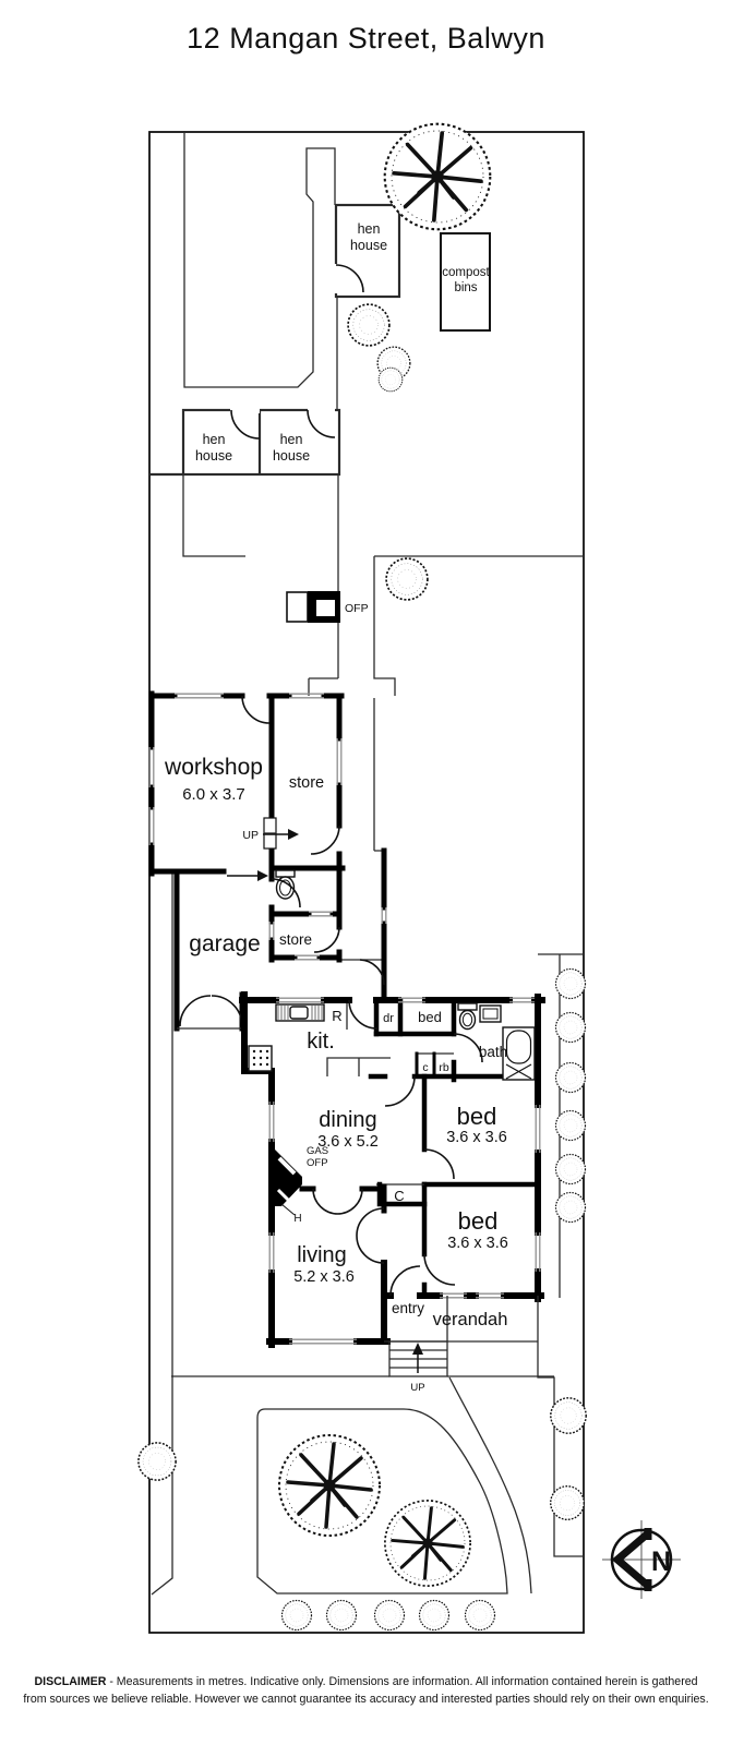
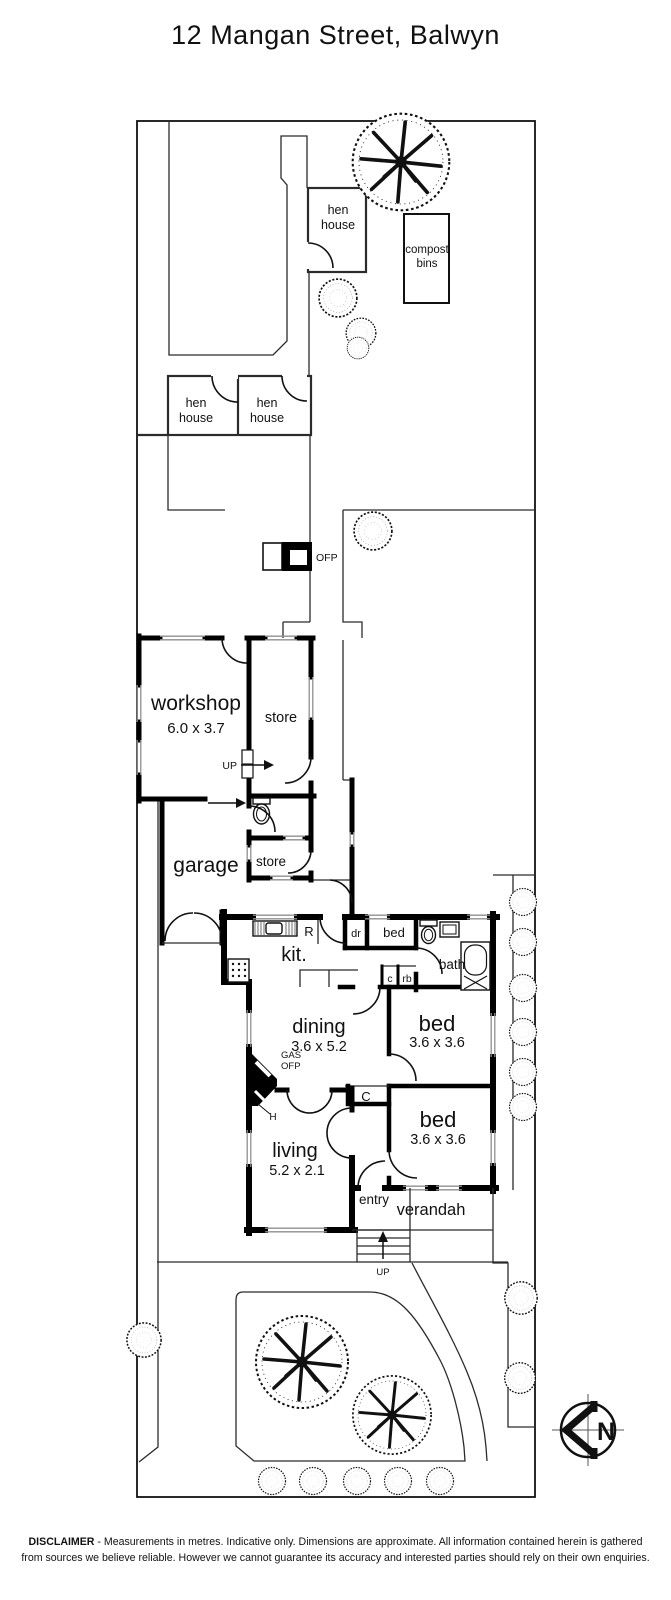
  12 Mangan Street, Balwyn
  N
  hen
  house
  compost
  bins
  hen
  house
  hen
  house
  OFP
  workshop
  6.0 x 3.7
  store
  UP
  store
  garage
  kit.
  R
  dr
  bed
  bath
  c
  rb
  dining
  3.6 x 5.2
  bed
  3.6 x 3.6
  GAS
  OFP
  H
  C
  living
- 5.2 x 3.6
+ 5.2 x 2.1
  bed
  3.6 x 3.6
  entry
  verandah
  UP
- DISCLAIMER - Measurements in metres. Indicative only. Dimensions are information. All information contained herein is gathered
+ DISCLAIMER - Measurements in metres. Indicative only. Dimensions are approximate. All information contained herein is gathered
  from sources we believe reliable. However we cannot guarantee its accuracy and interested parties should rely on their own enquiries.
